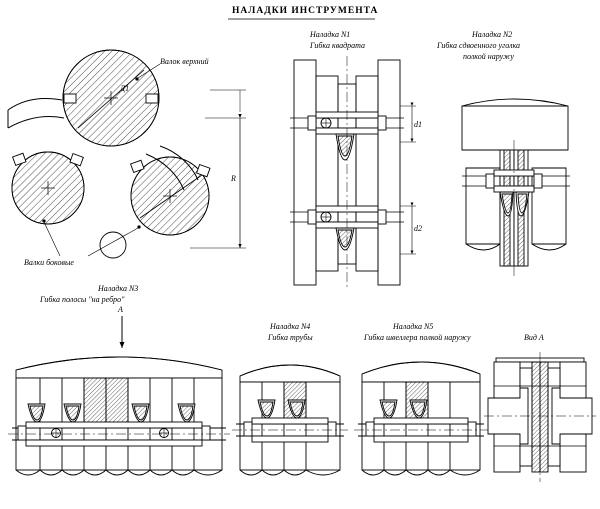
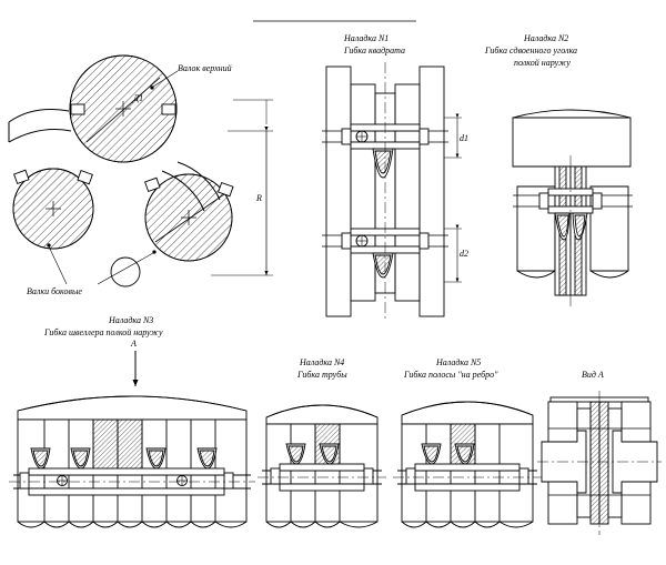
- НАЛАДКИ ИНСТРУМЕНТА
  Валок верхний
  Валки боковые
  Д1
  R
  Наладка N1
  Гибка квадрата
  d1
  d2
  Наладка N2
  Гибка сдвоенного уголка
  полкой наружу
  Наладка N3
- Гибка полосы "на ребро"
+ Гибка швеллера полкой наружу
  А
  Наладка N4
  Гибка трубы
  Наладка N5
- Гибка швеллера полкой наружу
+ Гибка полосы "на ребро"
  Вид А
